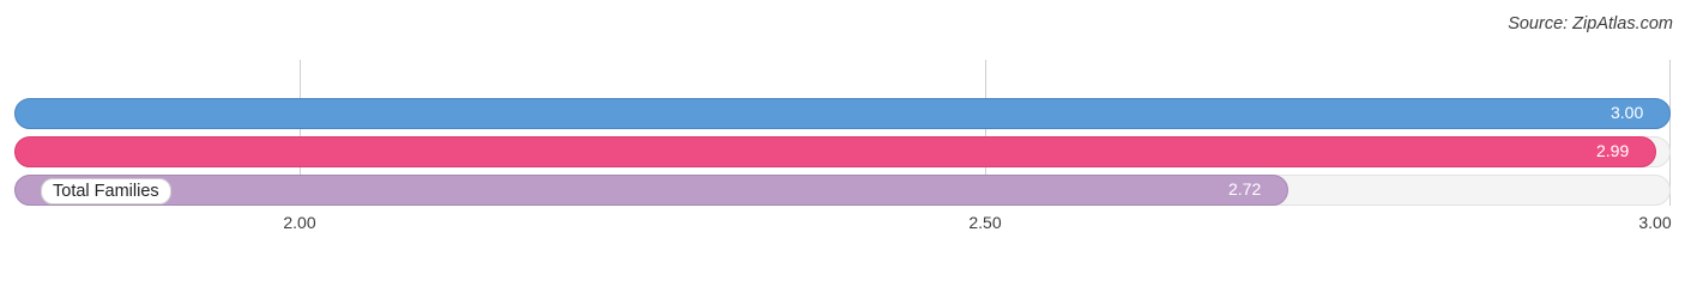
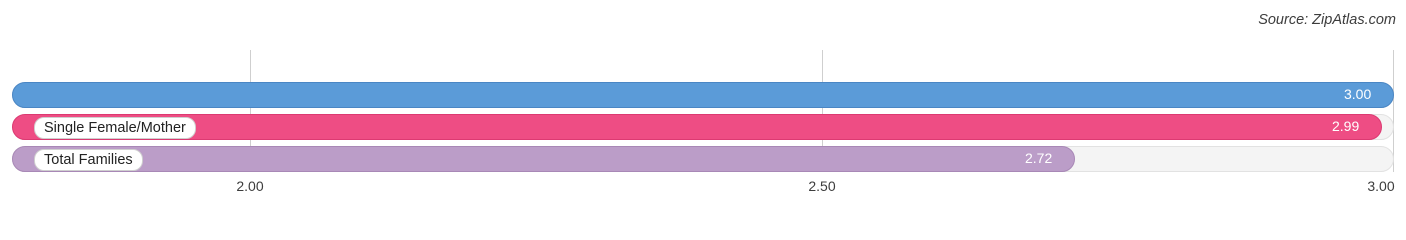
  Source: ZipAtlas.com
  3.00
+ Single Female/Mother
  2.99
  Total Families
  2.72
  2.00
  2.50
  3.00
